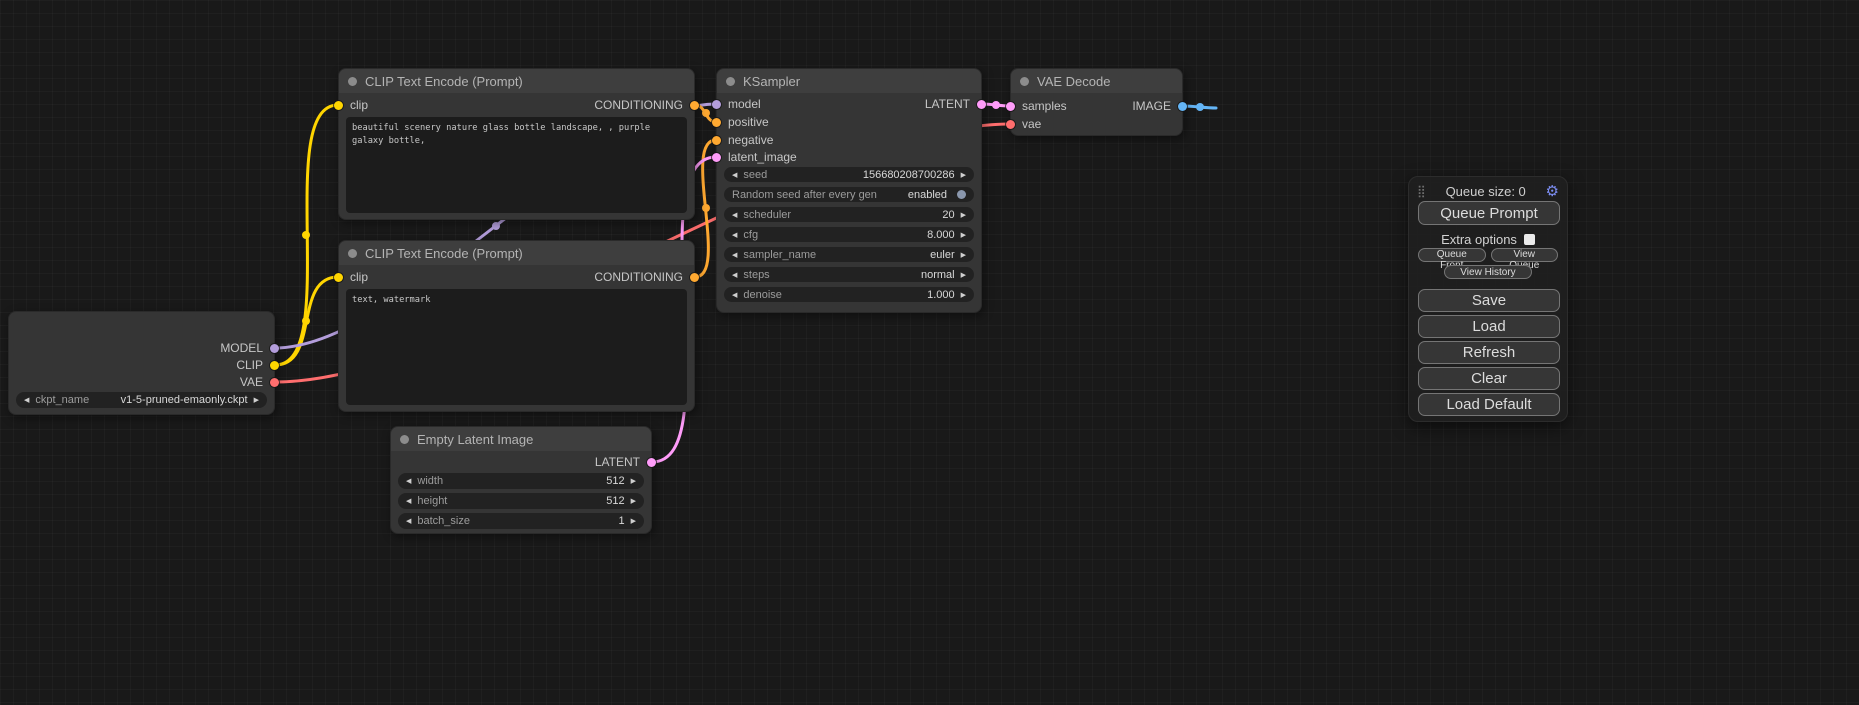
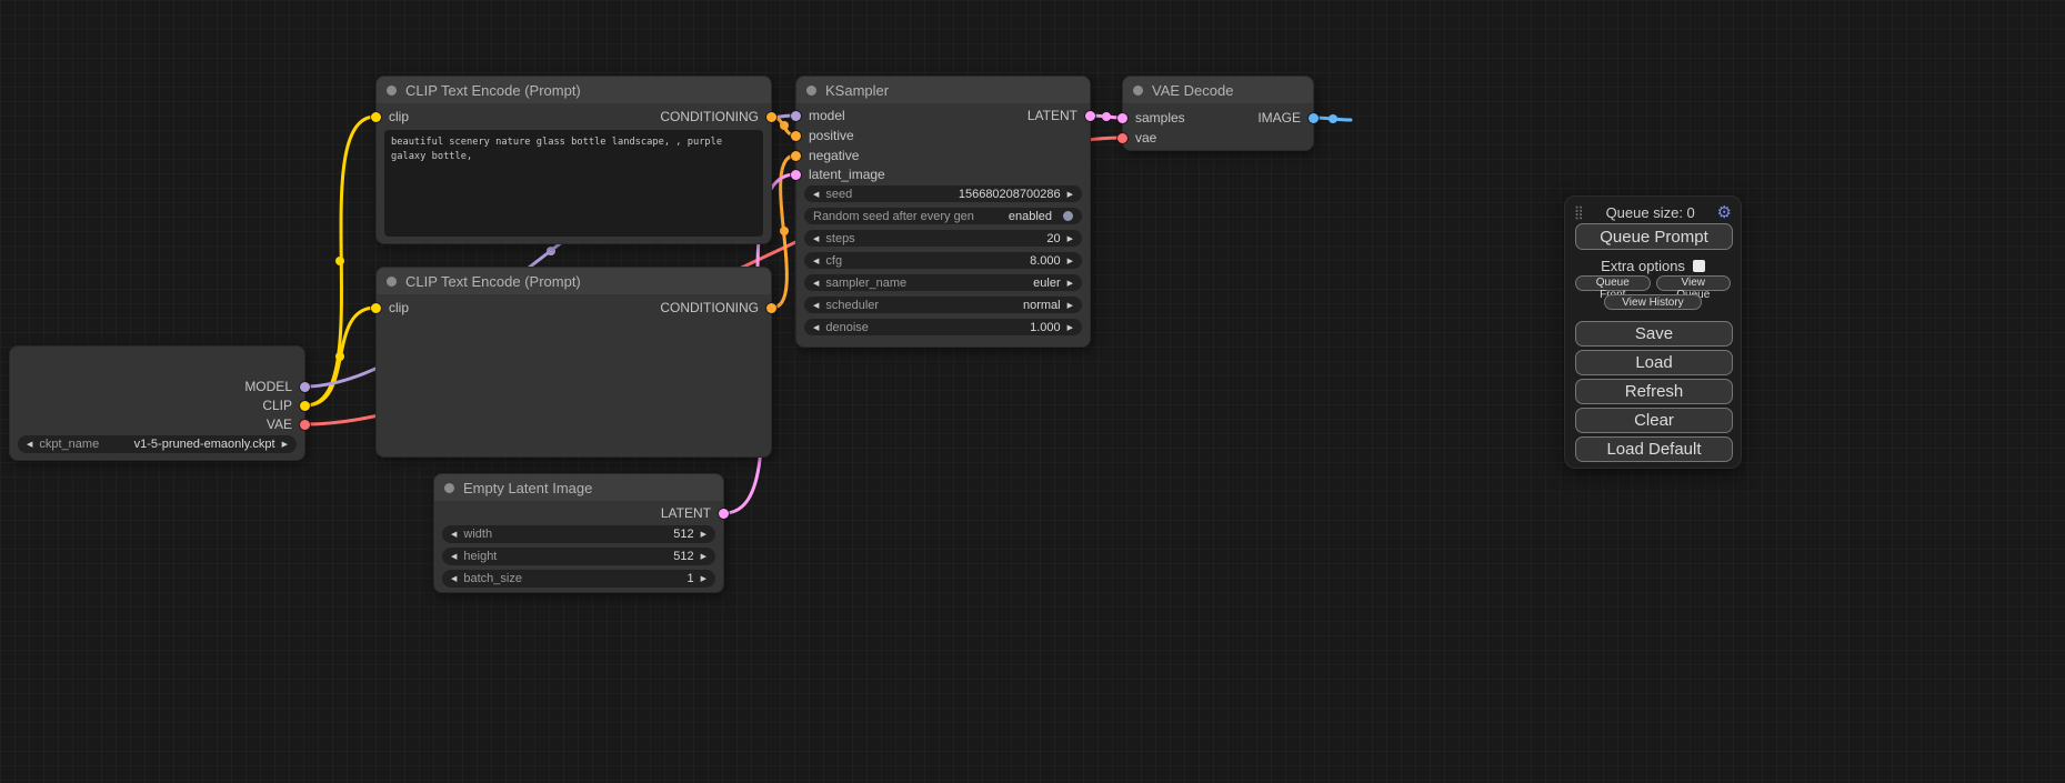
  MODEL
  CLIP
  VAE
  ckpt_name
  v1-5-pruned-emaonly.ckpt
  CLIP Text Encode (Prompt)
  clip
  CONDITIONING
  beautiful scenery nature glass bottle landscape, , purple galaxy bottle,
  CLIP Text Encode (Prompt)
  clip
  CONDITIONING
- text, watermark
  Empty Latent Image
  LATENT
  width
  512
  height
  512
  batch_size
  1
  KSampler
  model
  positive
  negative
  latent_image
  LATENT
  seed
  156680208700286
  Random seed after every gen
  enabled
- scheduler
+ steps
  20
  cfg
  8.000
  sampler_name
  euler
- steps
+ scheduler
  normal
  denoise
  1.000
  VAE Decode
  samples
  vae
  IMAGE
  ⣿
  Queue size: 0
  ⚙
  Queue Prompt
  Extra options
  View History
  Save
  Load
  Refresh
  Clear
  Load Default
